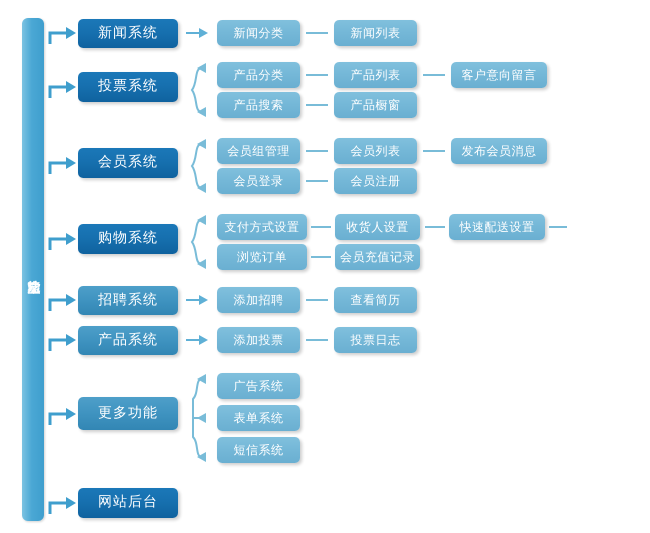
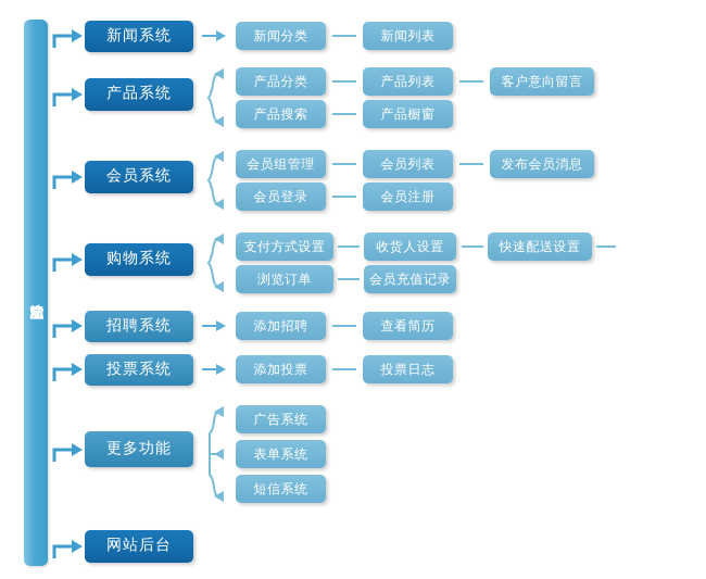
  新闻系统
- 投票系统
+ 产品系统
  会员系统
  购物系统
  招聘系统
- 产品系统
+ 投票系统
  更多功能
  网站后台
  新闻分类
  新闻列表
  产品分类
  产品列表
  客户意向留言
  产品搜索
  产品橱窗
  会员组管理
  会员列表
  发布会员消息
  会员登录
  会员注册
  支付方式设置
  收货人设置
  快速配送设置
  浏览订单
  会员充值记录
  添加招聘
  查看简历
  添加投票
  投票日志
  广告系统
  表单系统
  短信系统
